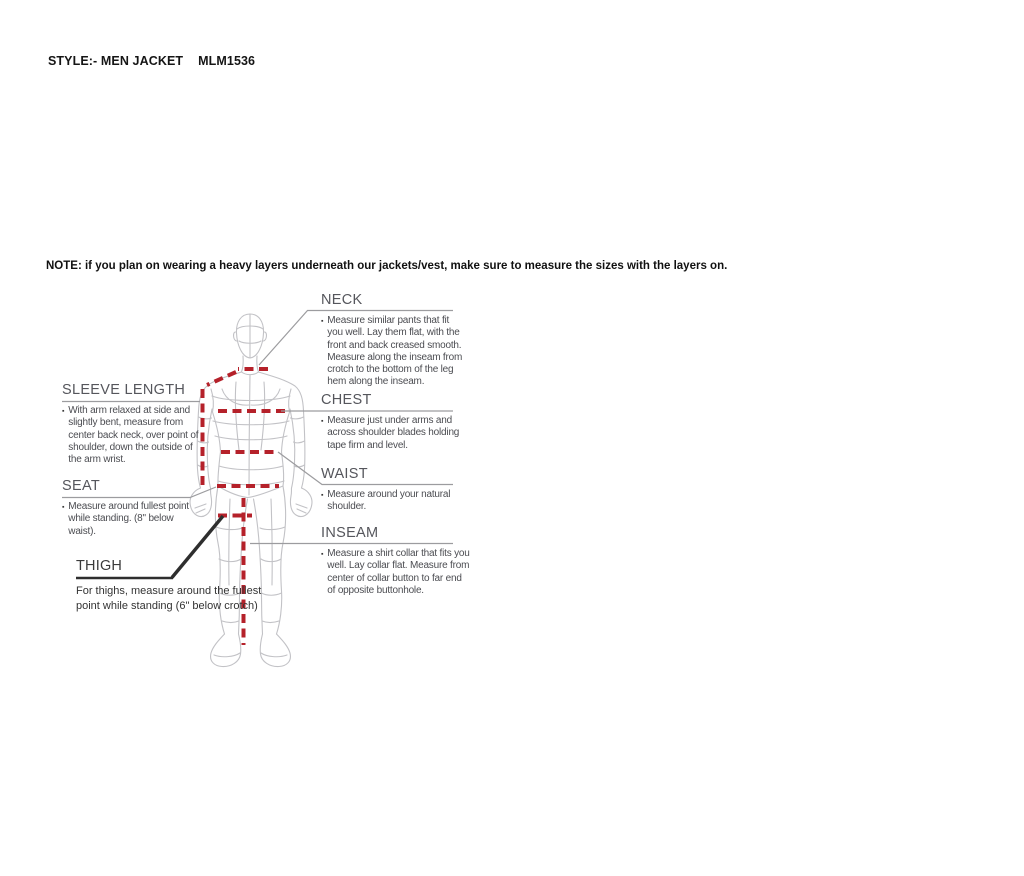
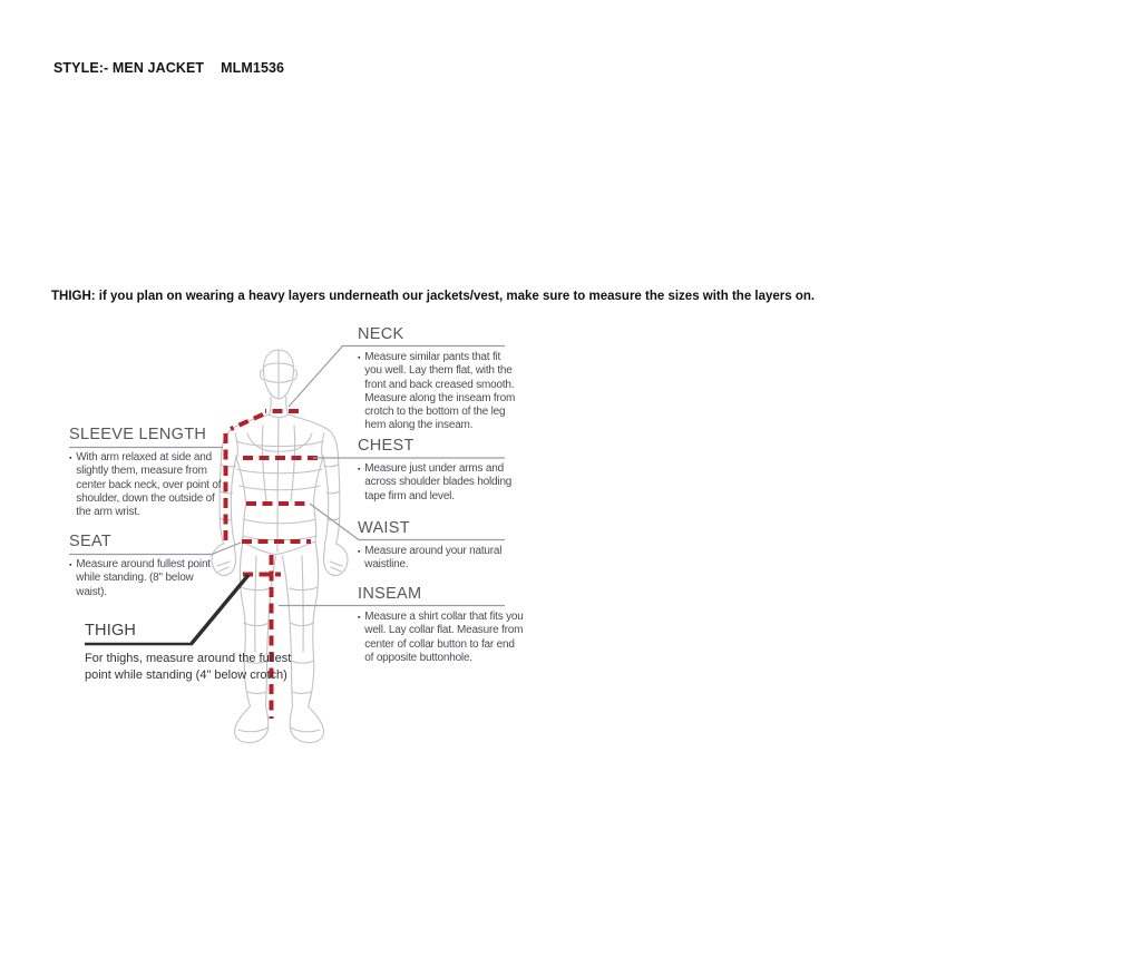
  STYLE:- MEN JACKET MLM1536
- NOTE: if you plan on wearing a heavy layers underneath our jackets/vest, make sure to measure the sizes with the layers on.
+ THIGH: if you plan on wearing a heavy layers underneath our jackets/vest, make sure to measure the sizes with the layers on.
  NECK
  Measure similar pants that fit you well. Lay them flat, with the front and back creased smooth. Measure along the inseam from crotch to the bottom of the leg hem along the inseam.
  CHEST
  Measure just under arms and across shoulder blades holding tape firm and level.
  WAIST
- Measure around your natural shoulder.
+ Measure around your natural waistline.
  INSEAM
  Measure a shirt collar that fits you well. Lay collar flat. Measure from center of collar button to far end of opposite buttonhole.
  SLEEVE LENGTH
- With arm relaxed at side and slightly bent, measure from center back neck, over point of shoulder, down the outside of the arm wrist.
+ With arm relaxed at side and slightly them, measure from center back neck, over point of shoulder, down the outside of the arm wrist.
  SEAT
  Measure around fullest point while standing. (8" below waist).
  THIGH
- For thighs, measure around the fullest point while standing (6" below crotch)
+ For thighs, measure around the fullest point while standing (4" below crotch)
